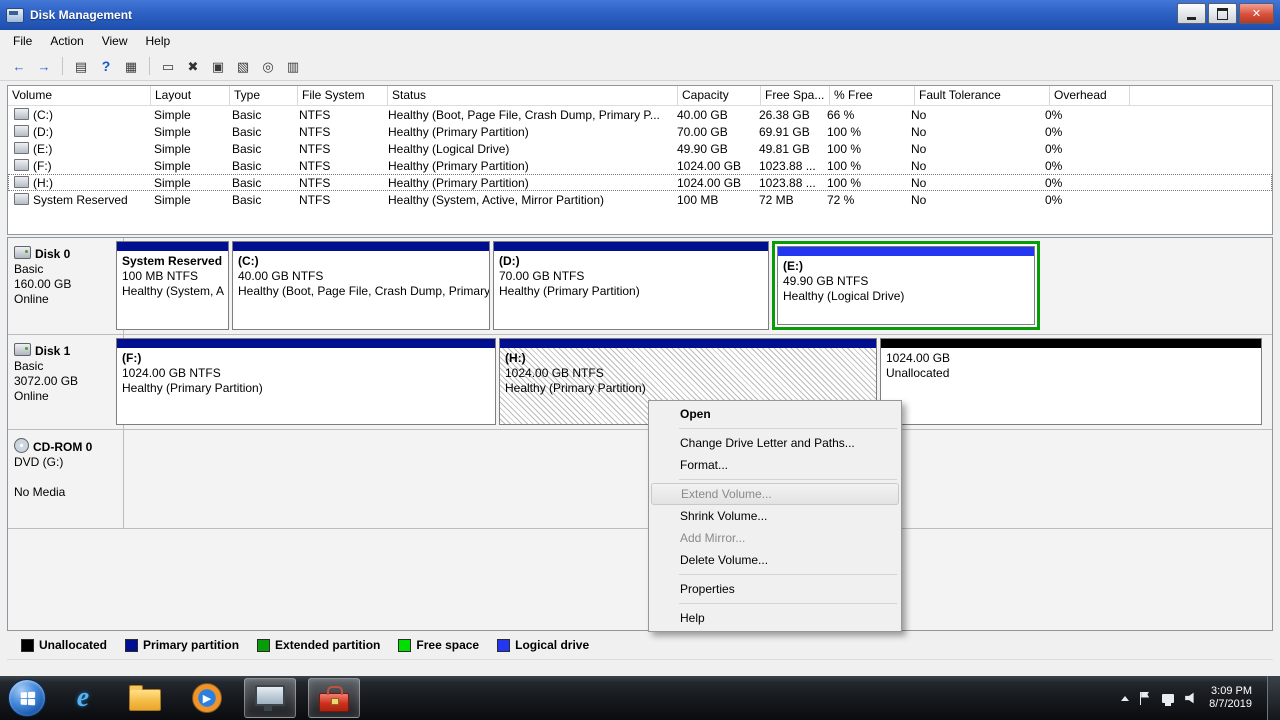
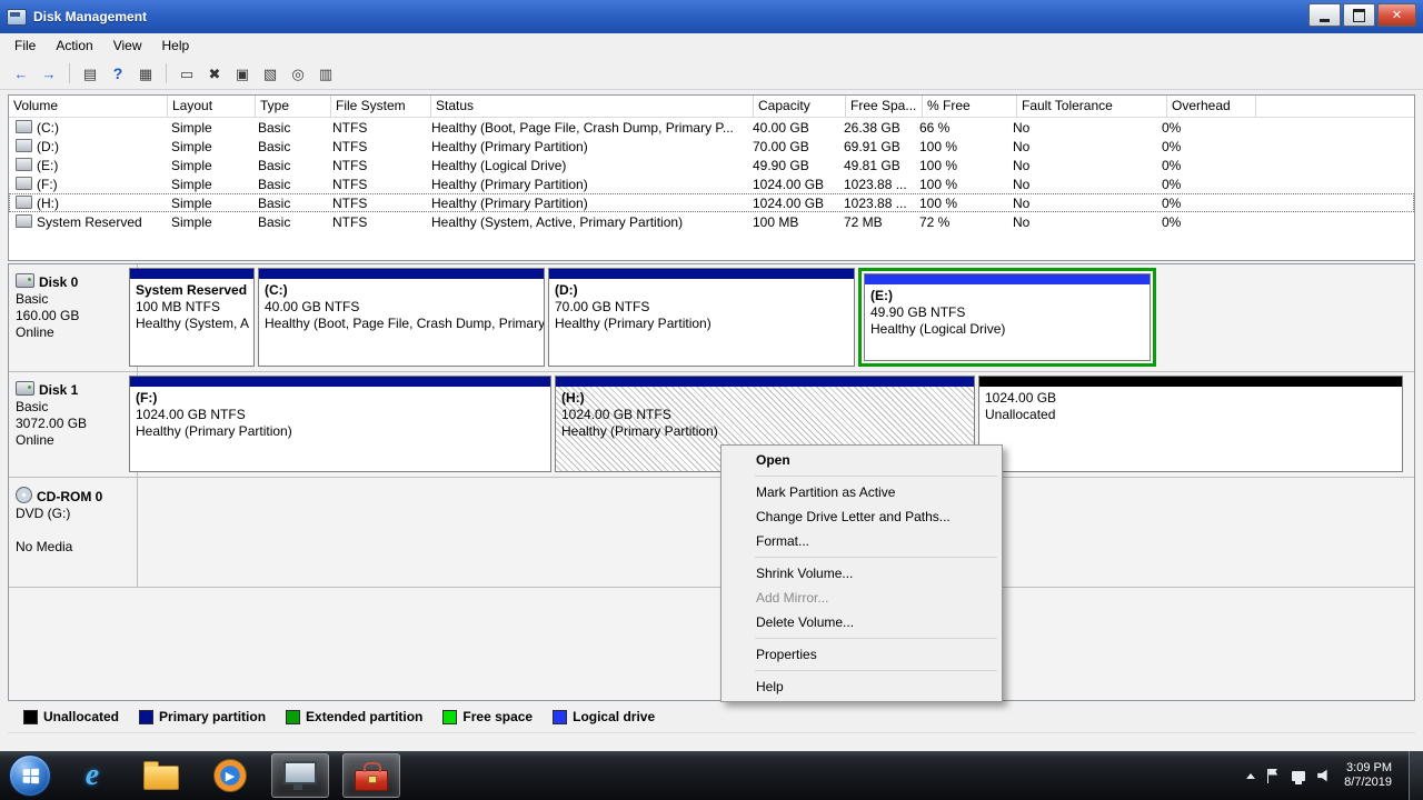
  Disk Management
  ✕
  File
  Action
  View
  Help
  ←
  →
  ▤
  ?
  ▦
  ▭
  ✖
  ▣
  ▧
  ◎
  ▥
  Volume
  Layout
  Type
  File System
  Status
  Capacity
  Free Spa...
  % Free
  Fault Tolerance
  Overhead
  (C:)
  Simple
  Basic
  NTFS
  Healthy (Boot, Page File, Crash Dump, Primary P...
  40.00 GB
  26.38 GB
  66 %
  No
  0%
  (D:)
  Simple
  Basic
  NTFS
  Healthy (Primary Partition)
  70.00 GB
  69.91 GB
  100 %
  No
  0%
  (E:)
  Simple
  Basic
  NTFS
  Healthy (Logical Drive)
  49.90 GB
  49.81 GB
  100 %
  No
  0%
  (F:)
  Simple
  Basic
  NTFS
  Healthy (Primary Partition)
  1024.00 GB
  1023.88 ...
  100 %
  No
  0%
  (H:)
  Simple
  Basic
  NTFS
  Healthy (Primary Partition)
  1024.00 GB
  1023.88 ...
  100 %
  No
  0%
  System Reserved
  Simple
  Basic
  NTFS
- Healthy (System, Active, Mirror Partition)
+ Healthy (System, Active, Primary Partition)
  100 MB
  72 MB
  72 %
  No
  0%
  Disk 0
  Basic
  160.00 GB
  Online
  System Reserved
  100 MB NTFS
  Healthy (System, A
  (C:)
  40.00 GB NTFS
  Healthy (Boot, Page File, Crash Dump, Primary
  (D:)
  70.00 GB NTFS
  Healthy (Primary Partition)
  (E:)
  49.90 GB NTFS
  Healthy (Logical Drive)
  Disk 1
  Basic
  3072.00 GB
  Online
  (F:)
  1024.00 GB NTFS
  Healthy (Primary Partition)
  (H:)
  1024.00 GB NTFS
  Healthy (Primary Partition)
  1024.00 GB
  Unallocated
  CD-ROM 0
  DVD (G:)
  No Media
  Unallocated
  Primary partition
  Extended partition
  Free space
  Logical drive
  Open
+ Mark Partition as Active
  Change Drive Letter and Paths...
  Format...
- Extend Volume...
  Shrink Volume...
  Add Mirror...
  Delete Volume...
  Properties
  Help
  e
  ▶
  3:09 PM
  8/7/2019
